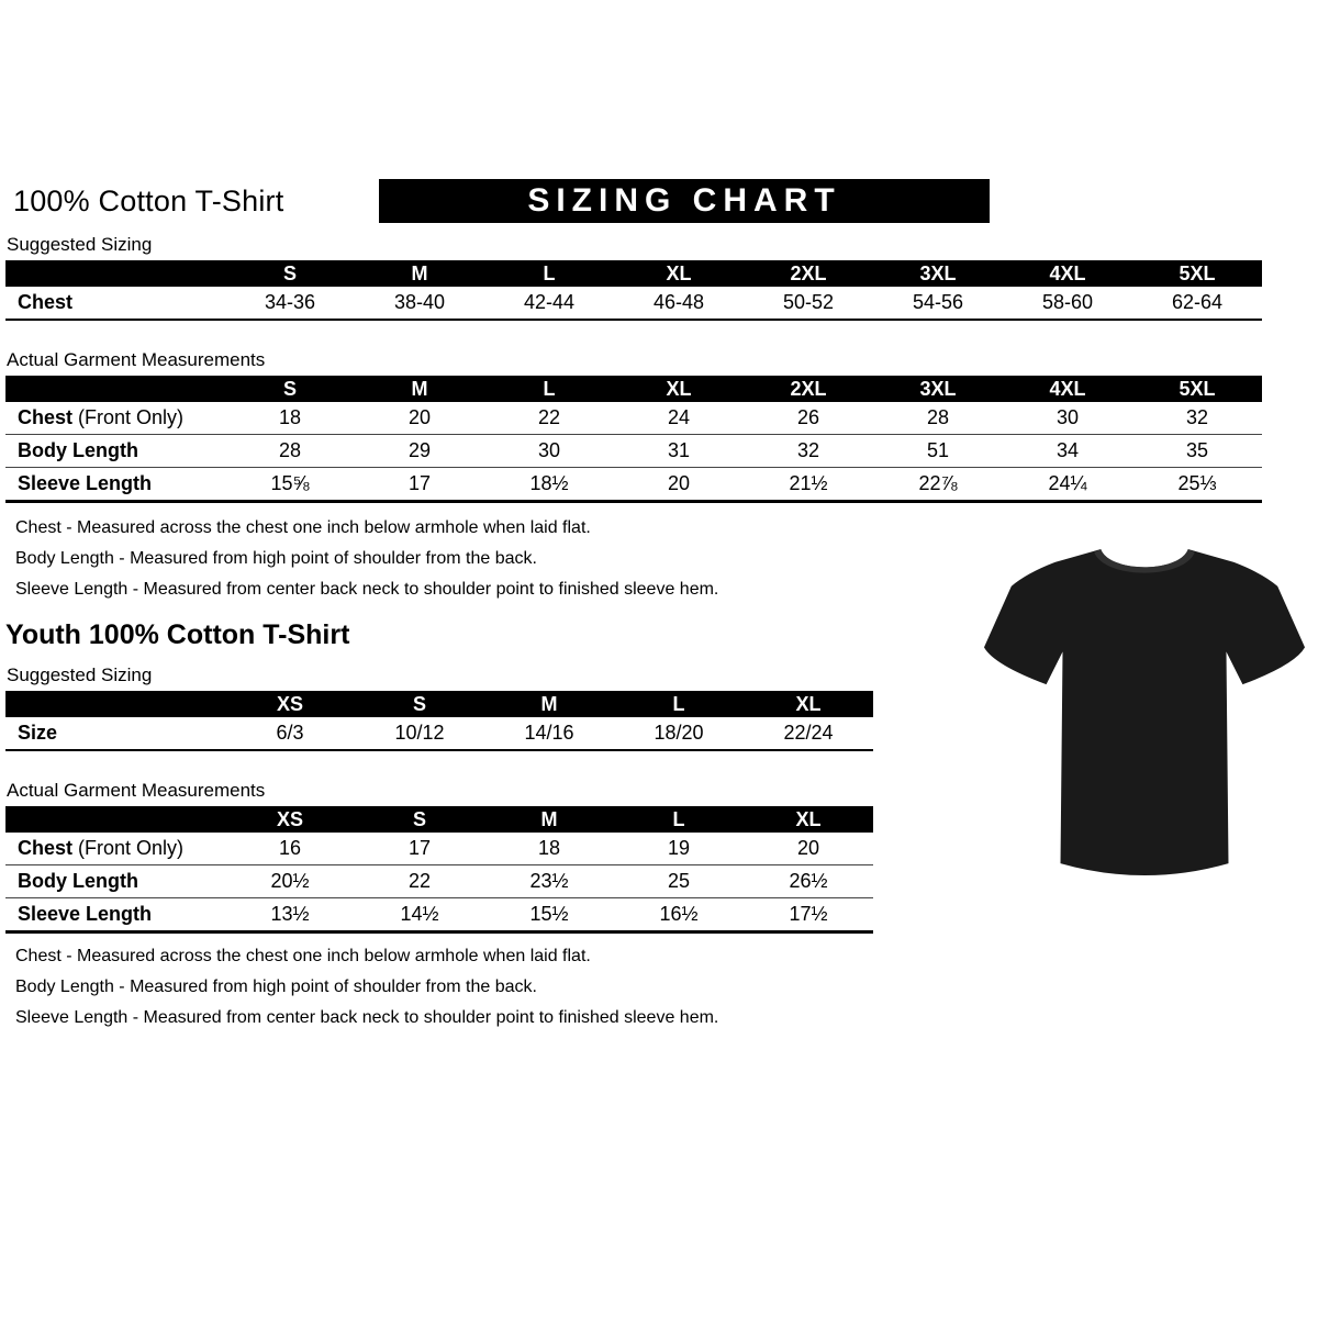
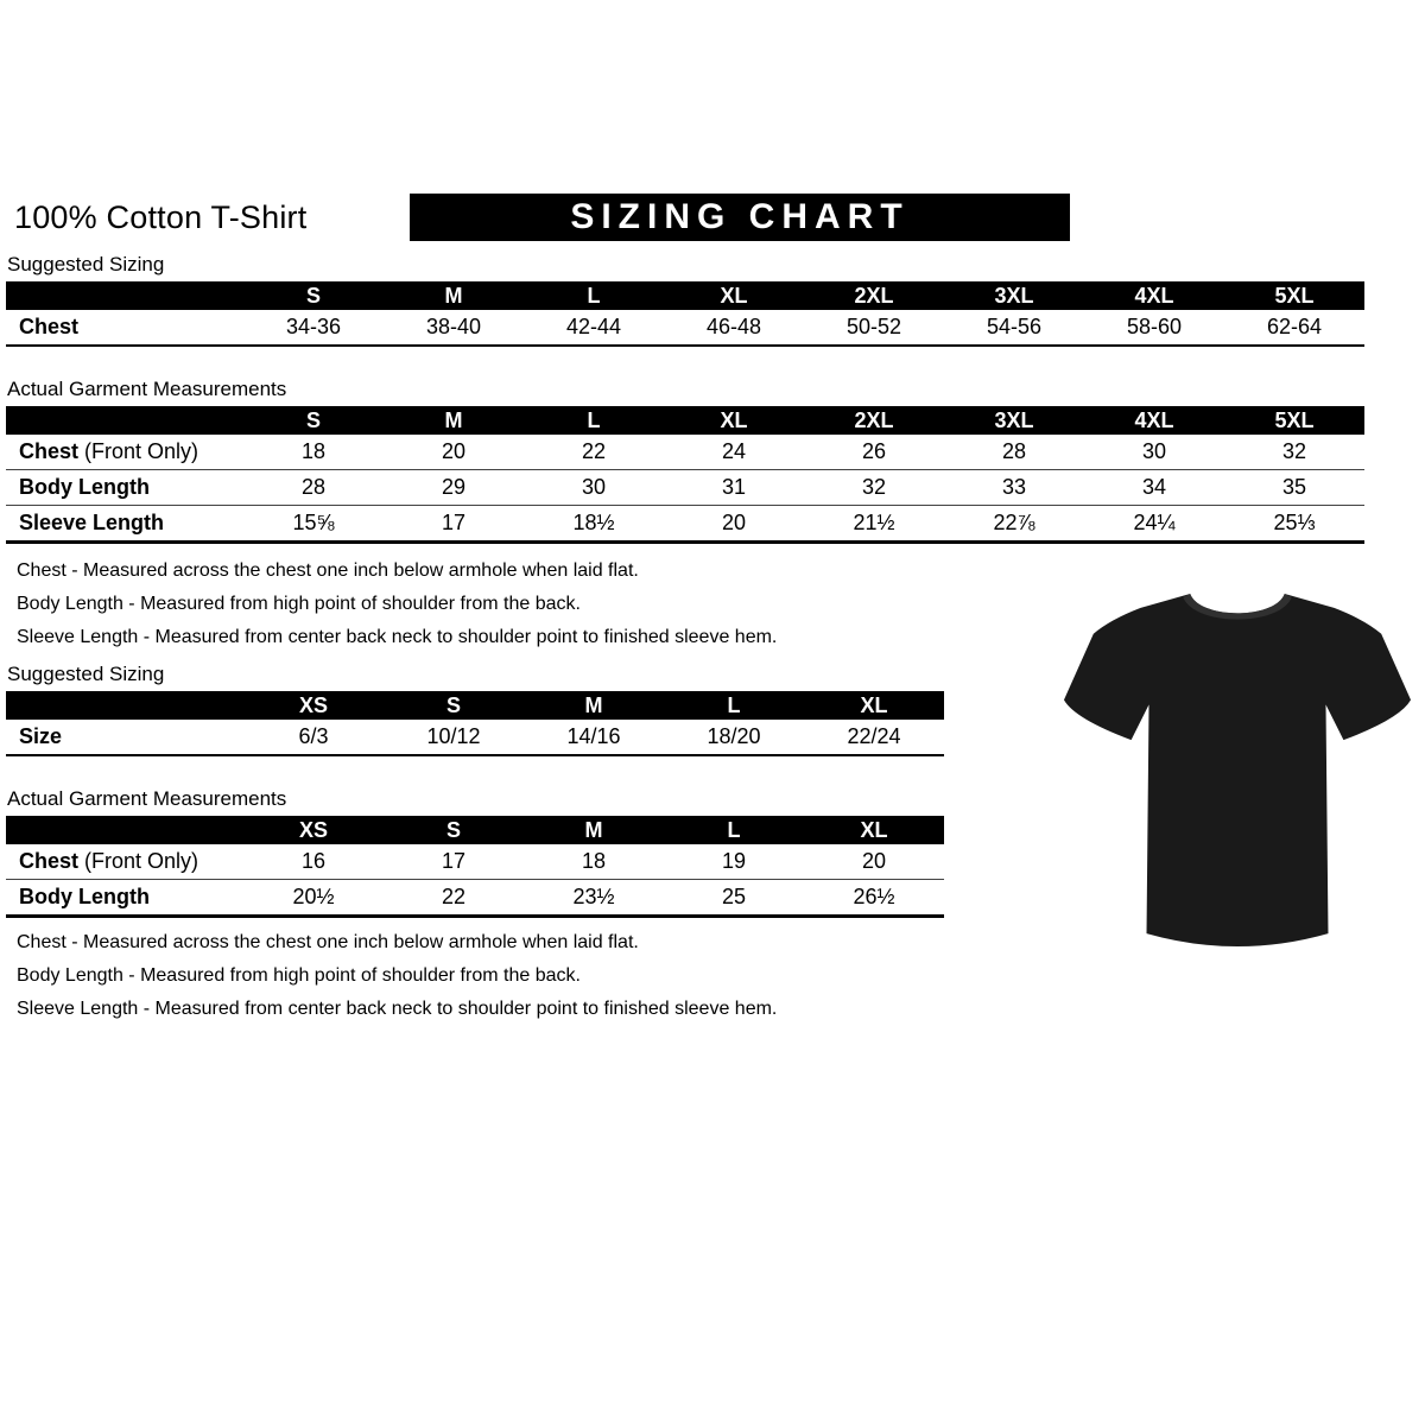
  100% Cotton T-Shirt
  SIZING CHART
  Suggested Sizing
  	S	M	L	XL	2XL	3XL	4XL	5XL
  Chest	34-36	38-40	42-44	46-48	50-52	54-56	58-60	62-64
  Actual Garment Measurements
  	S	M	L	XL	2XL	3XL	4XL	5XL
  Chest (Front Only)	18	20	22	24	26	28	30	32
- Body Length	28	29	30	31	32	51	34	35
+ Body Length	28	29	30	31	32	33	34	35
  Sleeve Length	15⅝	17	18½	20	21½	22⅞	24¼	25⅓
  Chest - Measured across the chest one inch below armhole when laid flat.
  Body Length - Measured from high point of shoulder from the back.
  Sleeve Length - Measured from center back neck to shoulder point to finished sleeve hem.
- Youth 100% Cotton T-Shirt
  Suggested Sizing
  	XS	S	M	L	XL
  Size	6/3	10/12	14/16	18/20	22/24
  Actual Garment Measurements
  	XS	S	M	L	XL
  Chest (Front Only)	16	17	18	19	20
  Body Length	20½	22	23½	25	26½
- Sleeve Length	13½	14½	15½	16½	17½
  Chest - Measured across the chest one inch below armhole when laid flat.
  Body Length - Measured from high point of shoulder from the back.
  Sleeve Length - Measured from center back neck to shoulder point to finished sleeve hem.
